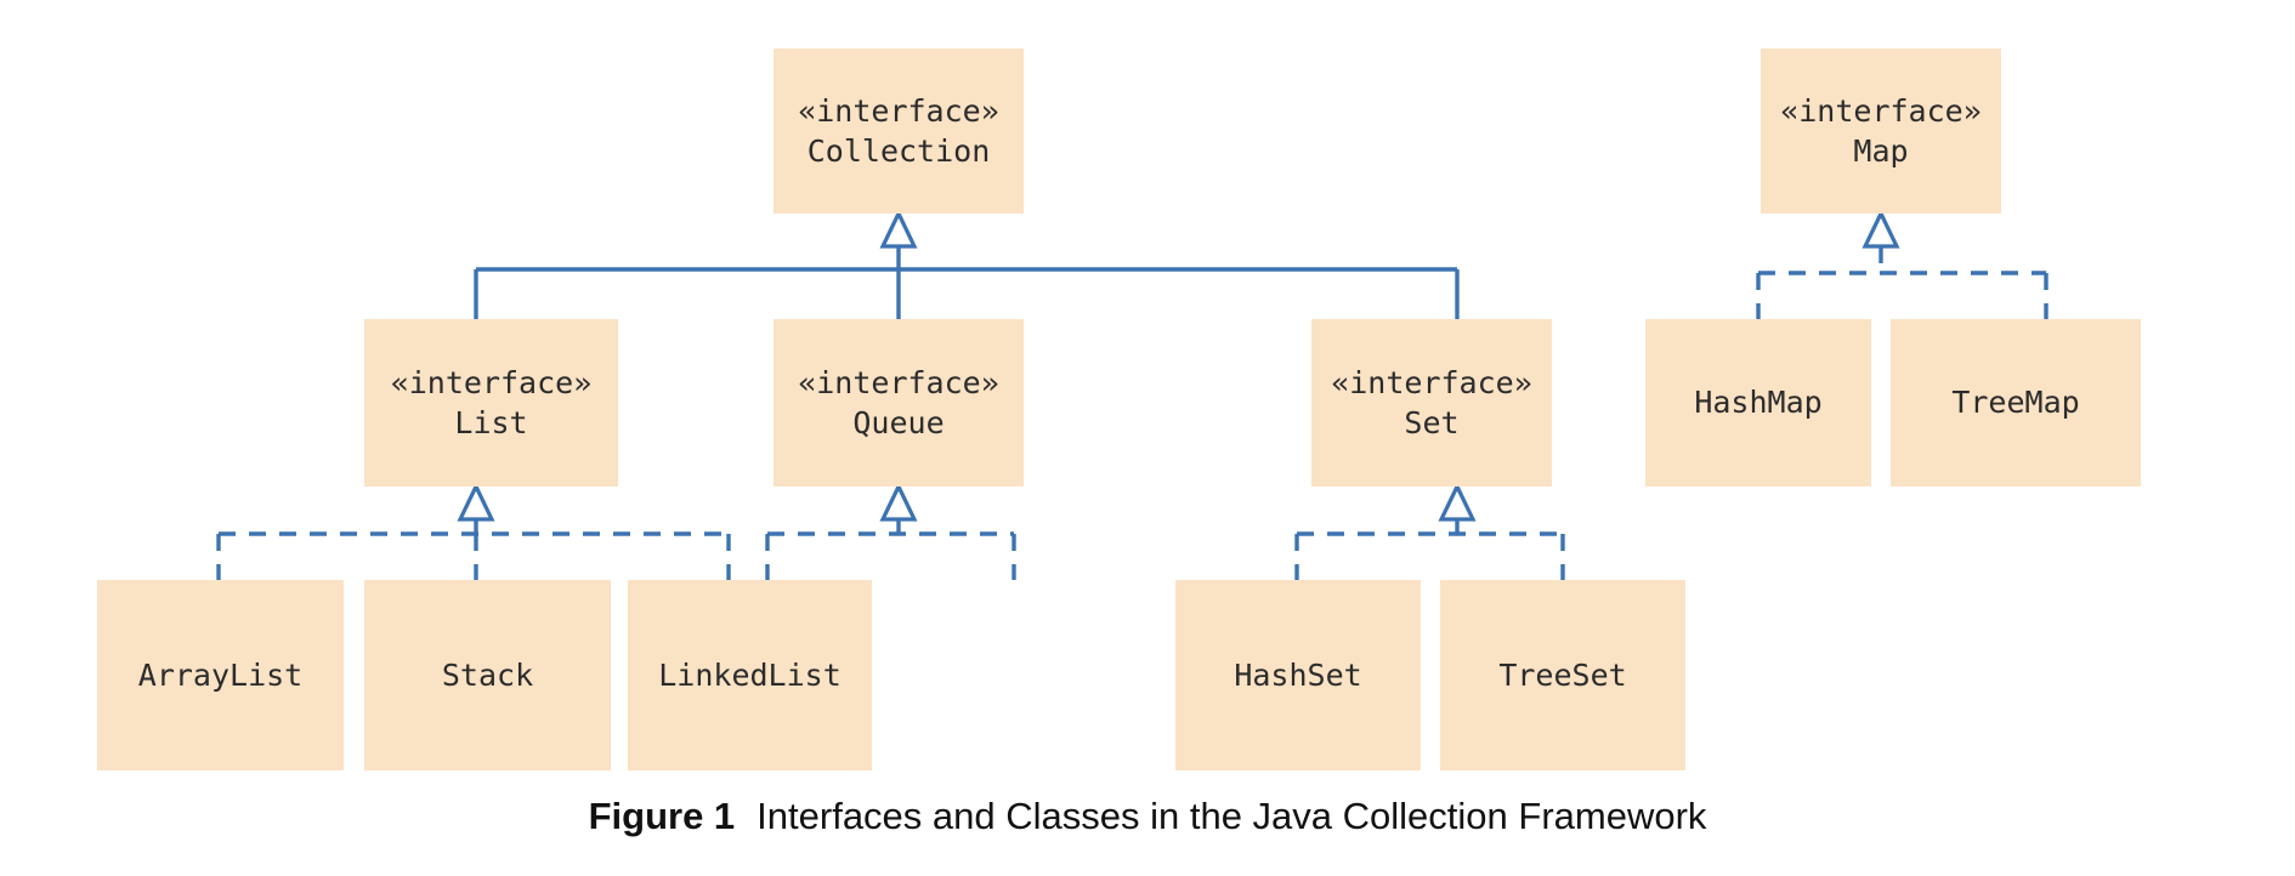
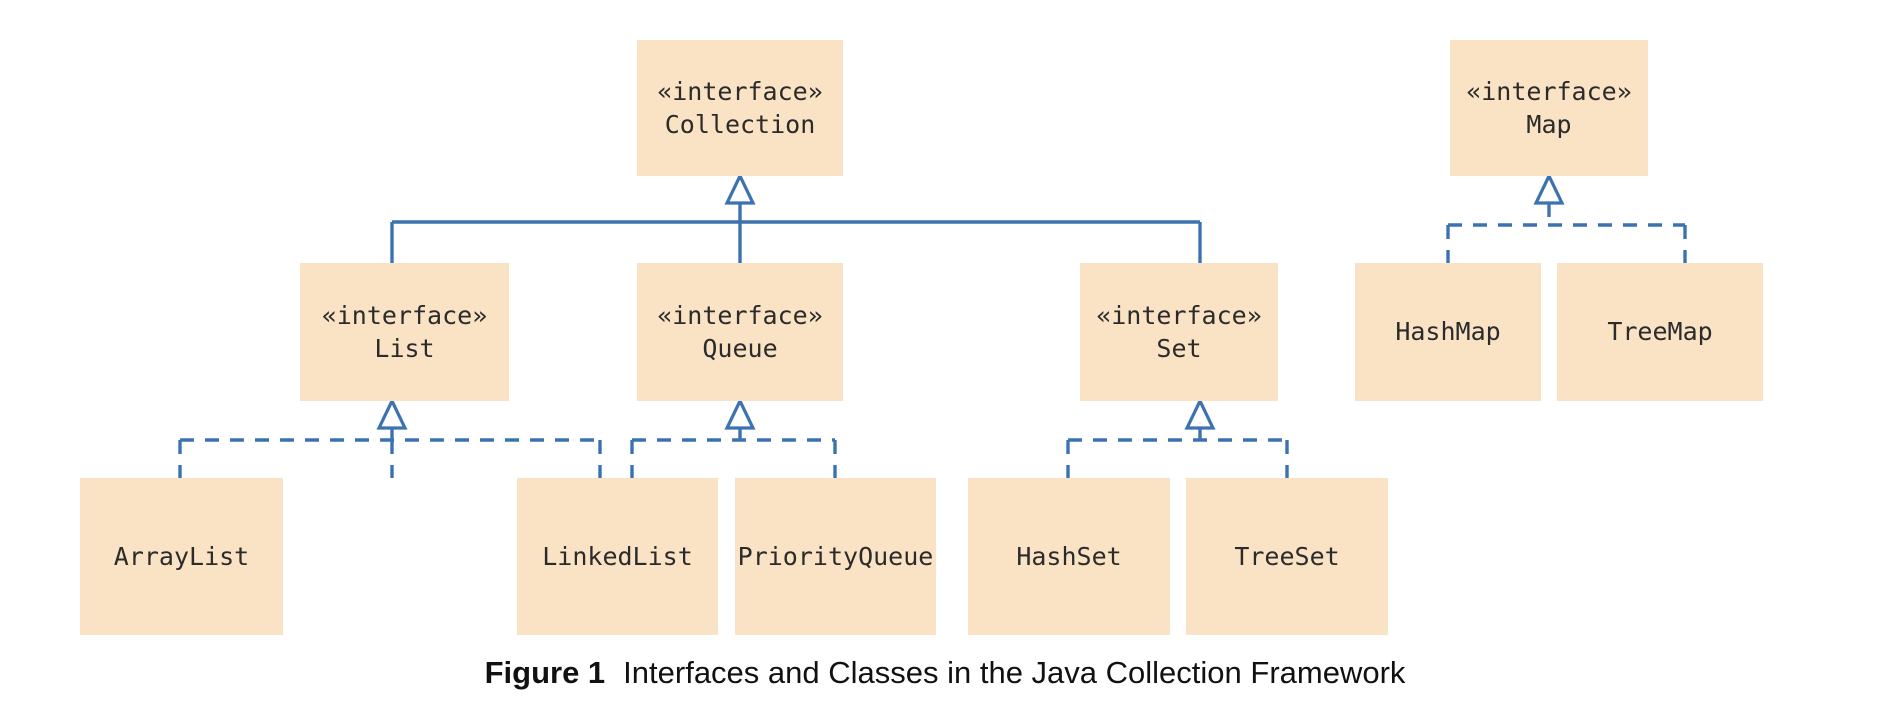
  «interface»
  Collection
  «interface»
  Map
  «interface»
  List
  «interface»
  Queue
  «interface»
  Set
  HashMap
  TreeMap
  ArrayList
- Stack
  LinkedList
+ PriorityQueue
  HashSet
  TreeSet
  Figure 1 Interfaces and Classes in the Java Collection Framework
